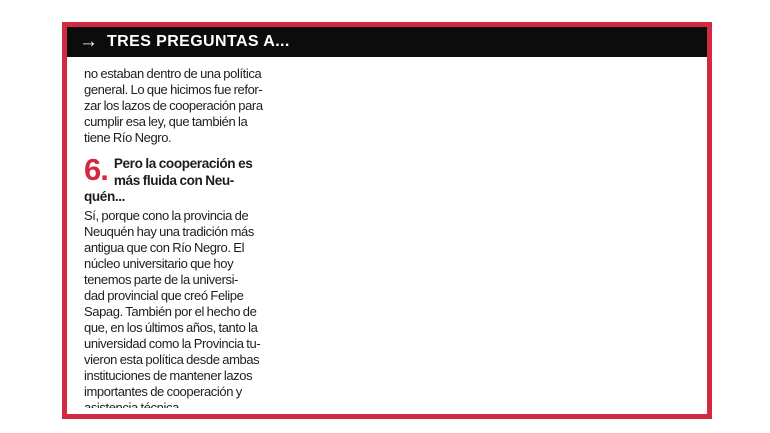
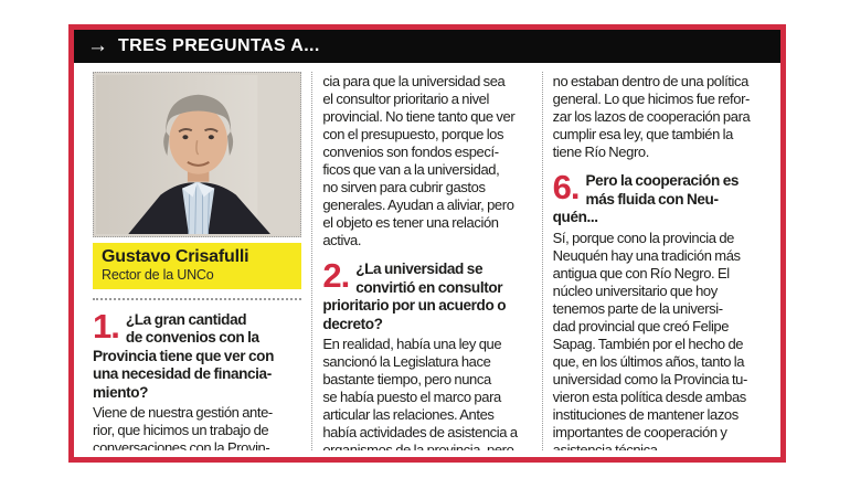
  →
  TRES PREGUNTAS A...
+ Gustavo Crisafulli
+ Rector de la UNCo
+ 1.
+ ¿La gran cantidad
+ de convenios con la
+ Provincia tiene que ver con
+ una necesidad de financia-
+ miento?
+ Viene de nuestra gestión ante-
+ rior, que hicimos un trabajo de
+ conversaciones con la Provin-
+ cia para que la universidad sea
+ el consultor prioritario a nivel
+ provincial. No tiene tanto que ver
+ con el presupuesto, porque los
+ convenios son fondos especí-
+ ficos que van a la universidad,
+ no sirven para cubrir gastos
+ generales. Ayudan a aliviar, pero
+ el objeto es tener una relación
+ activa.
+ 2.
+ ¿La universidad se
+ convirtió en consultor
+ prioritario por un acuerdo o
+ decreto?
+ En realidad, había una ley que
+ sancionó la Legislatura hace
+ bastante tiempo, pero nunca
+ se había puesto el marco para
+ articular las relaciones. Antes
+ había actividades de asistencia a
+ organismos de la provincia, pero
  no estaban dentro de una política
  general. Lo que hicimos fue refor-
  zar los lazos de cooperación para
  cumplir esa ley, que también la
  tiene Río Negro.
  6.
  Pero la cooperación es
  más fluida con Neu-
  quén...
  Sí, porque cono la provincia de
  Neuquén hay una tradición más
  antigua que con Río Negro. El
  núcleo universitario que hoy
  tenemos parte de la universi-
  dad provincial que creó Felipe
  Sapag. También por el hecho de
  que, en los últimos años, tanto la
  universidad como la Provincia tu-
  vieron esta política desde ambas
  instituciones de mantener lazos
  importantes de cooperación y
  asistencia técnica.
